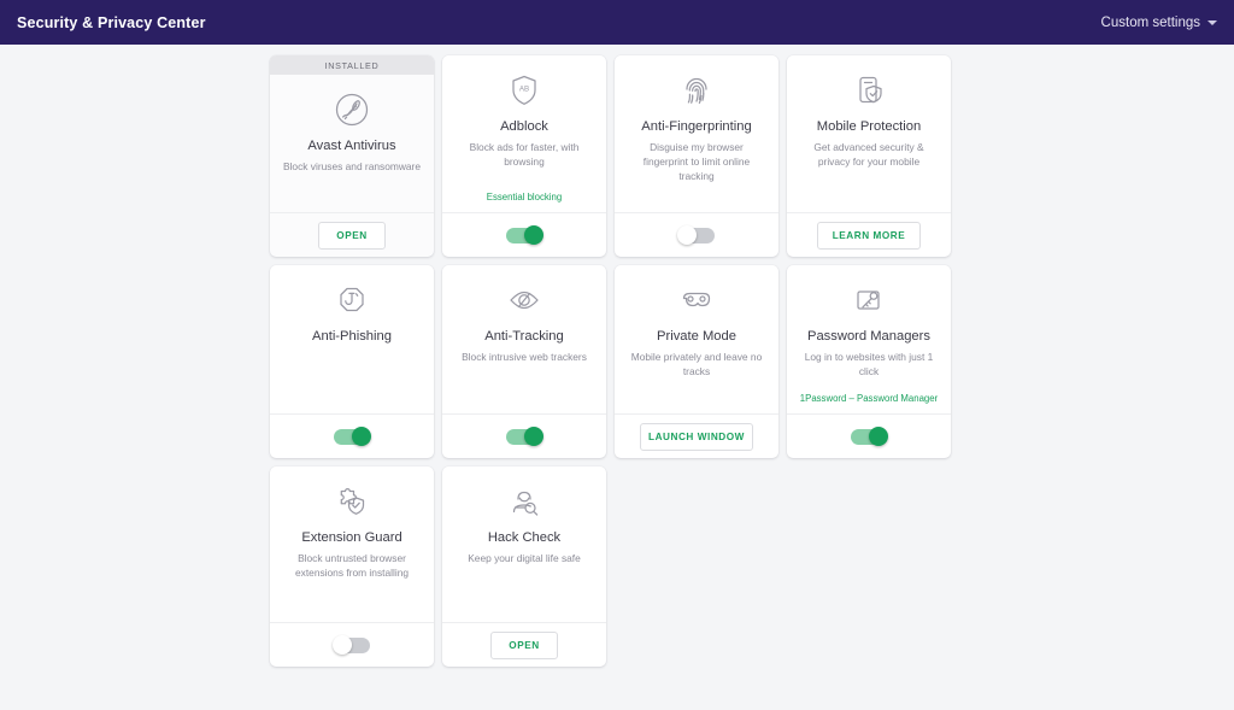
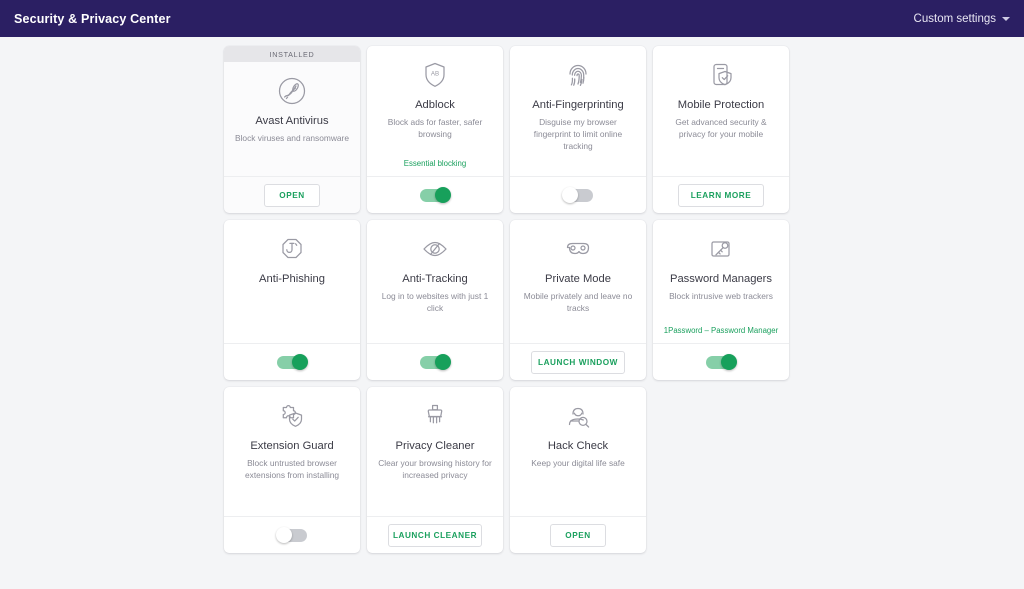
  Security & Privacy Center
  Custom settings
  INSTALLED
  Avast Antivirus
  Block viruses and ransomware
  OPEN
  Adblock
- Block ads for faster, with browsing
+ Block ads for faster, safer browsing
  Essential blocking
  Anti-Fingerprinting
  Disguise my browser fingerprint to limit online tracking
  Mobile Protection
  Get advanced security & privacy for your mobile
  LEARN MORE
  Anti-Phishing
  Anti-Tracking
- Block intrusive web trackers
+ Log in to websites with just 1 click
  Private Mode
  Mobile privately and leave no tracks
  LAUNCH WINDOW
  Password Managers
- Log in to websites with just 1 click
+ Block intrusive web trackers
  1Password – Password Manager
  Extension Guard
  Block untrusted browser extensions from installing
+ Privacy Cleaner
+ Clear your browsing history for increased privacy
+ LAUNCH CLEANER
  Hack Check
  Keep your digital life safe
  OPEN
